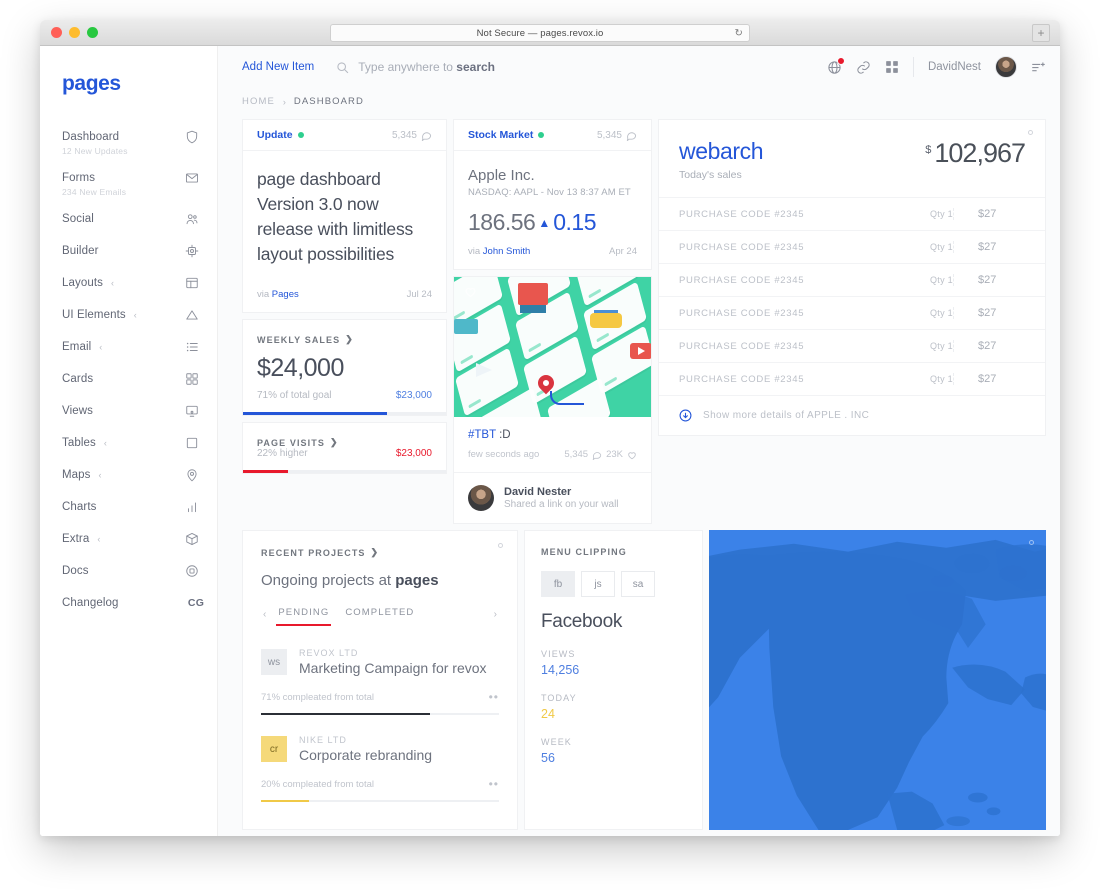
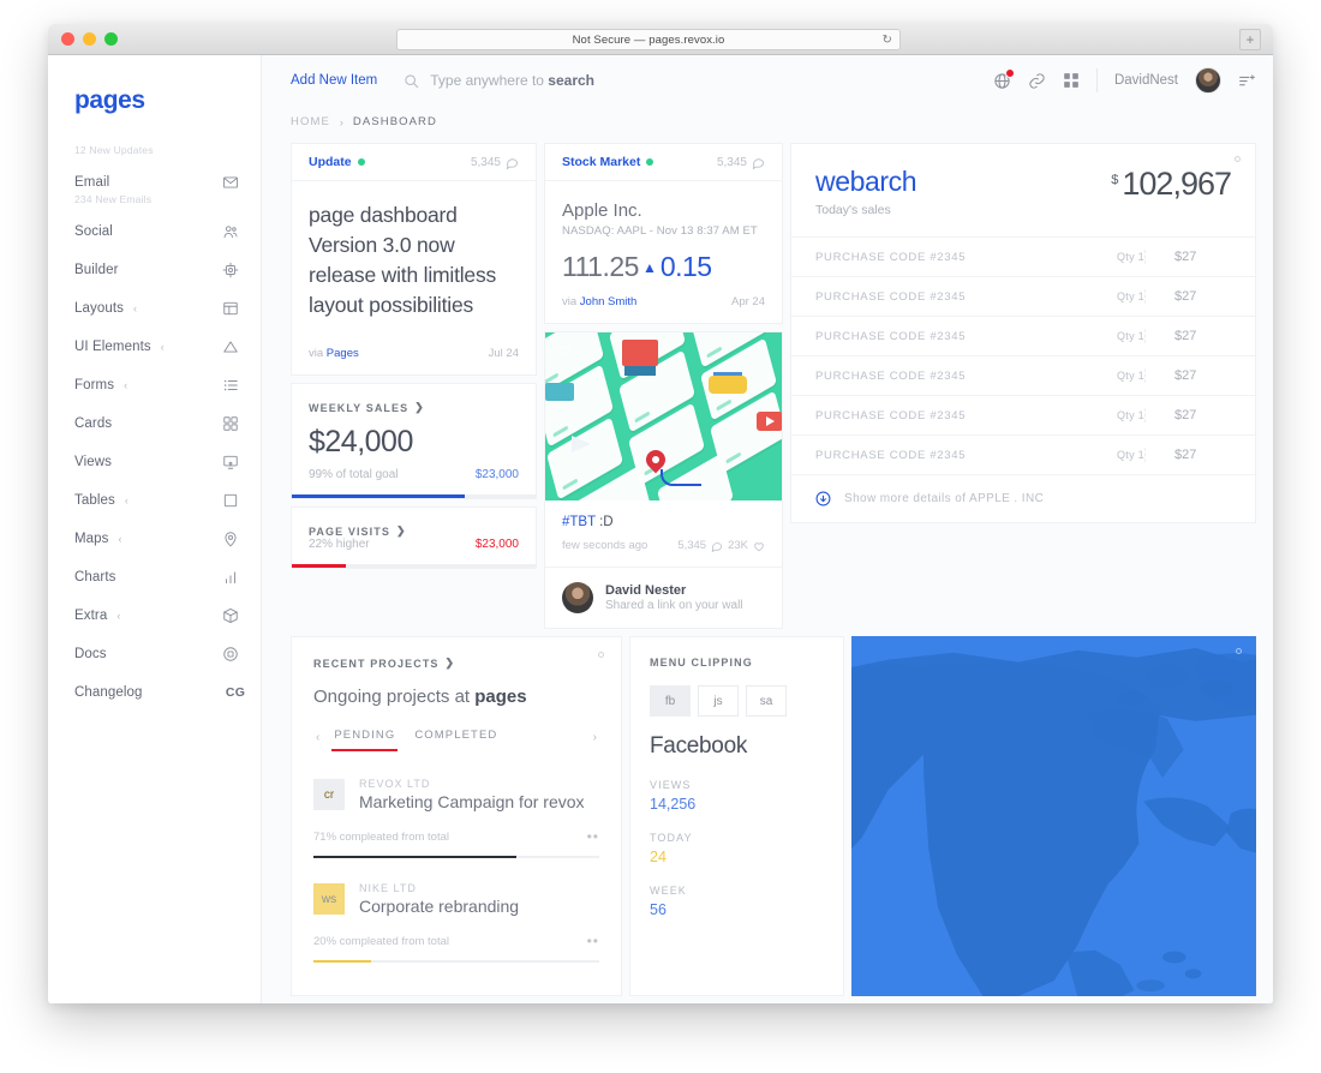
  Not Secure — pages.revox.io
  ↻
  +
  pages
- Dashboard
  12 New Updates
- Forms
+ Email
  234 New Emails
  Social
  Builder
  Layouts
  ‹
  UI Elements
  ‹
- Email
+ Forms
  ‹
  Cards
  Views
  Tables
  ‹
  Maps
  ‹
  Charts
  Extra
  ‹
  Docs
  Changelog
  CG
  Add New Item
  Type anywhere to search
  DavidNest
  HOME
  ›
  DASHBOARD
  Update
  5,345
  page dashboard Version 3.0 now release with limitless layout possibilities
  via Pages
  Jul 24
  WEEKLY SALES
  ❯
  $24,000
- 71% of total goal
+ 99% of total goal
  $23,000
  PAGE VISITS
  ❯
  22% higher
  $23,000
  Stock Market
  5,345
  Apple Inc.
  NASDAQ: AAPL - Nov 13 8:37 AM ET
- 186.56
+ 111.25
  ▲
  0.15
  via John Smith
  Apr 24
  #TBT :D
  few seconds ago
  5,345
  23K
  David Nester
  Shared a link on your wall
  webarch
  Today's sales
  $
  102,967
  PURCHASE CODE #2345
  Qty 1
  $27
  PURCHASE CODE #2345
  Qty 1
  $27
  PURCHASE CODE #2345
  Qty 1
  $27
  PURCHASE CODE #2345
  Qty 1
  $27
  PURCHASE CODE #2345
  Qty 1
  $27
  PURCHASE CODE #2345
  Qty 1
  $27
  Show more details of APPLE . INC
  RECENT PROJECTS
  ❯
  Ongoing projects at pages
  ‹
  PENDING
  COMPLETED
  ›
- ws
+ cr
  REVOX LTD
  Marketing Campaign for revox
  71% compleated from total
  ••
- cr
+ ws
  NIKE LTD
  Corporate rebranding
  20% compleated from total
  ••
  MENU CLIPPING
  fb
  js
  sa
  Facebook
  VIEWS
  14,256
  TODAY
  24
  WEEK
  56
